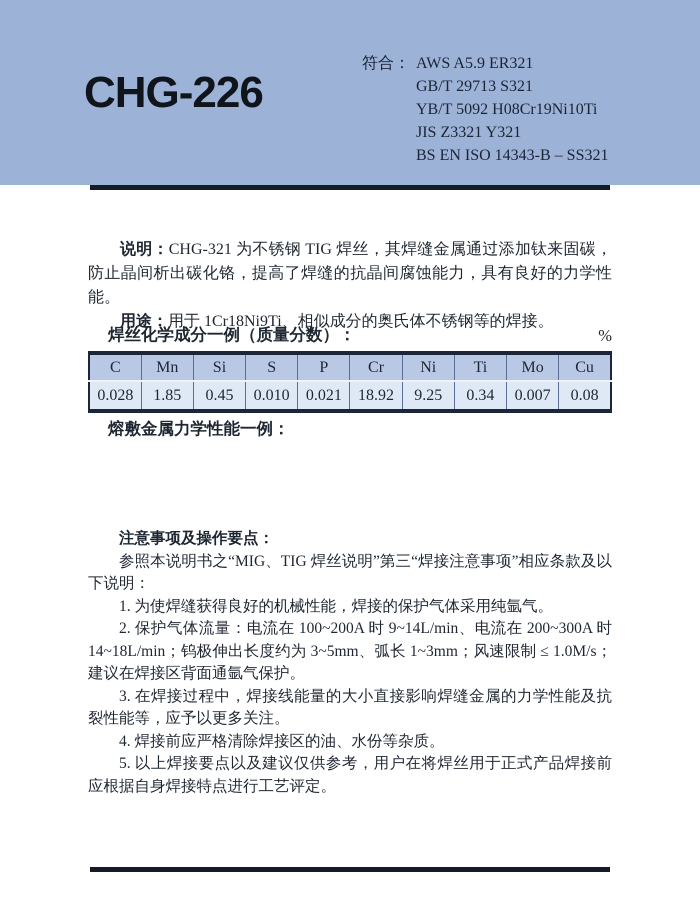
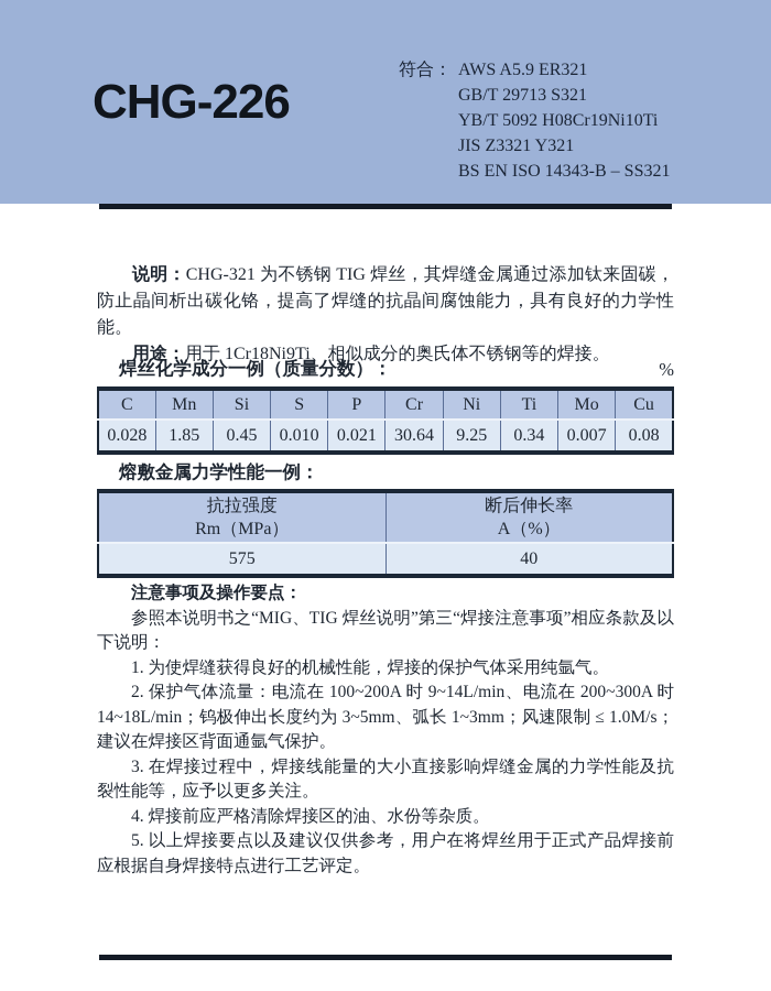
  CHG-226
  符合：
  AWS A5.9 ER321
  GB/T 29713 S321
  YB/T 5092 H08Cr19Ni10Ti
  JIS Z3321 Y321
  BS EN ISO 14343-B – SS321
  说明：CHG-321 为不锈钢 TIG 焊丝，其焊缝金属通过添加钛来固碳，防止晶间析出碳化铬，提高了焊缝的抗晶间腐蚀能力，具有良好的力学性能。
  用途：用于 1Cr18Ni9Ti、相似成分的奥氏体不锈钢等的焊接。
  焊丝化学成分一例（质量分数）：
  %
  C	Mn	Si	S	P	Cr	Ni	Ti	Mo	Cu
- 0.028	1.85	0.45	0.010	0.021	18.92	9.25	0.34	0.007	0.08
+ 0.028	1.85	0.45	0.010	0.021	30.64	9.25	0.34	0.007	0.08
  熔敷金属力学性能一例：
+ 抗拉强度 Rm（MPa）	断后伸长率 A（%）
+ 575	40
  注意事项及操作要点：
  参照本说明书之“MIG、TIG 焊丝说明”第三“焊接注意事项”相应条款及以下说明：
  1. 为使焊缝获得良好的机械性能，焊接的保护气体采用纯氩气。
  2. 保护气体流量：电流在 100~200A 时 9~14L/min、电流在 200~300A 时 14~18L/min；钨极伸出长度约为 3~5mm、弧长 1~3mm；风速限制 ≤ 1.0M/s；建议在焊接区背面通氩气保护。
  3. 在焊接过程中，焊接线能量的大小直接影响焊缝金属的力学性能及抗裂性能等，应予以更多关注。
  4. 焊接前应严格清除焊接区的油、水份等杂质。
  5. 以上焊接要点以及建议仅供参考，用户在将焊丝用于正式产品焊接前应根据自身焊接特点进行工艺评定。
